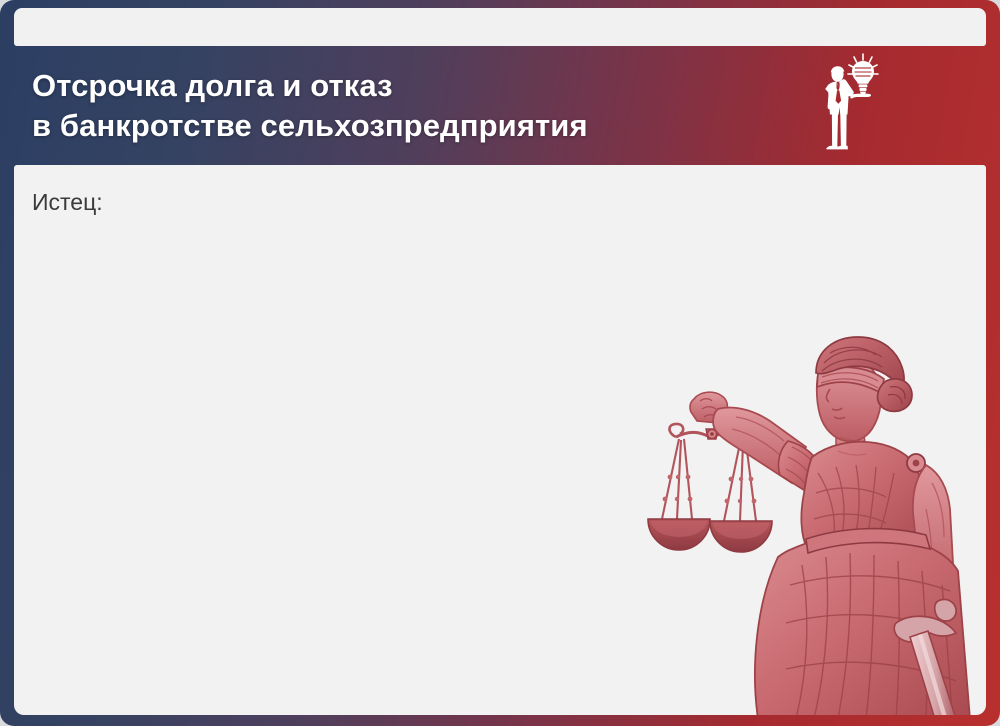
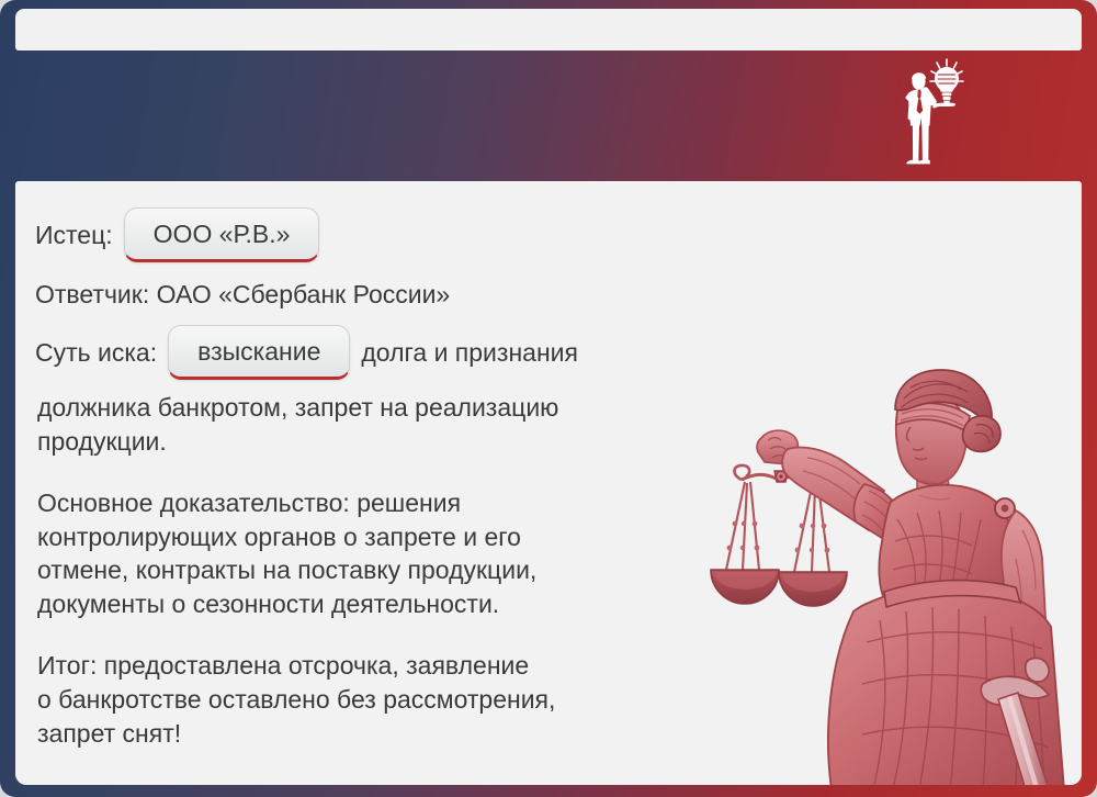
- Отсрочка долга и отказ
- в банкротстве сельхозпредприятия
  Истец:
+ ООО «Р.В.»
+ Ответчик: ОАО «Сбербанк России»
+ Суть иска:
+ взыскание
+ долга и признания
+ должника банкротом, запрет на реализацию
+ продукции.
+ Основное доказательство: решения
+ контролирующих органов о запрете и его
+ отмене, контракты на поставку продукции,
+ документы о сезонности деятельности.
+ Итог: предоставлена отсрочка, заявление
+ о банкротстве оставлено без рассмотрения,
+ запрет снят!
